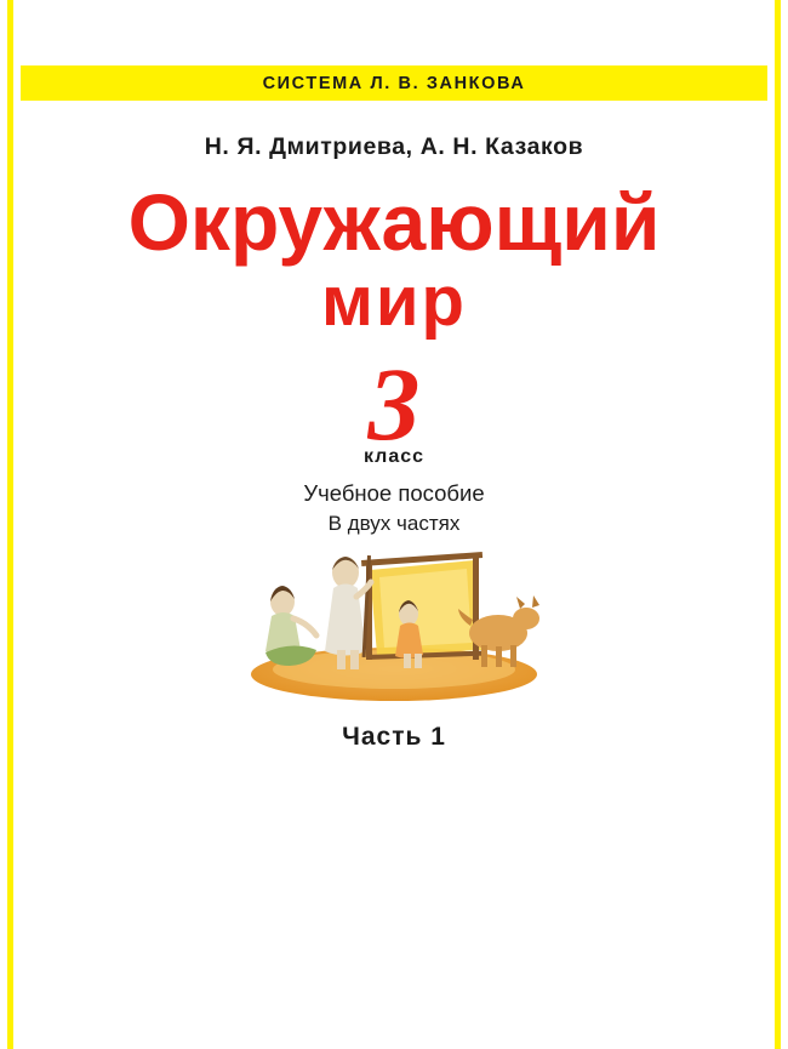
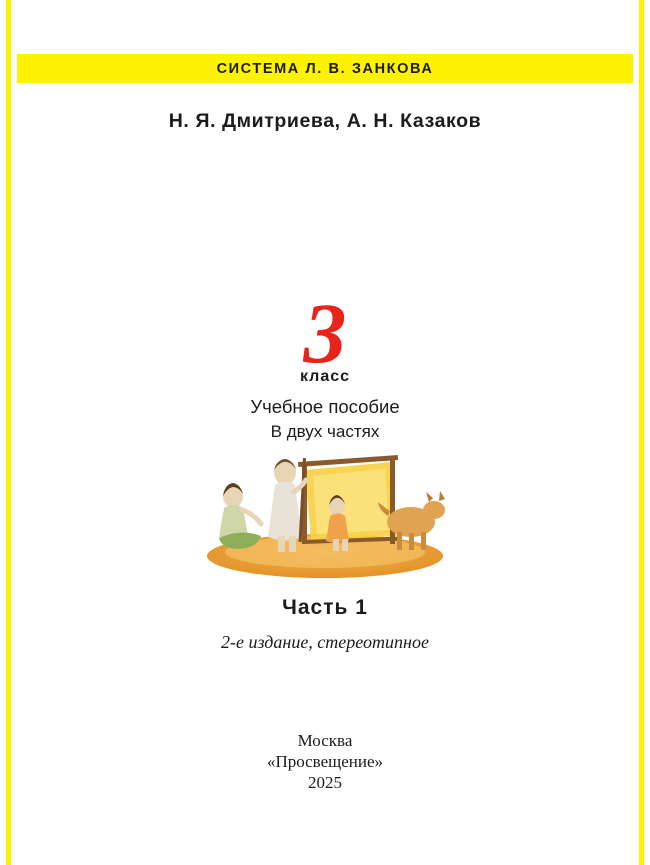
  СИСТЕМА Л. В. ЗАНКОВА
  Н. Я. Дмитриева, А. Н. Казаков
- Окружающий
- мир
  3
  класс
  Учебное пособие
  В двух частях
  Часть 1
+ 2-е издание, стереотипное
+ Москва
+ «Просвещение»
+ 2025
